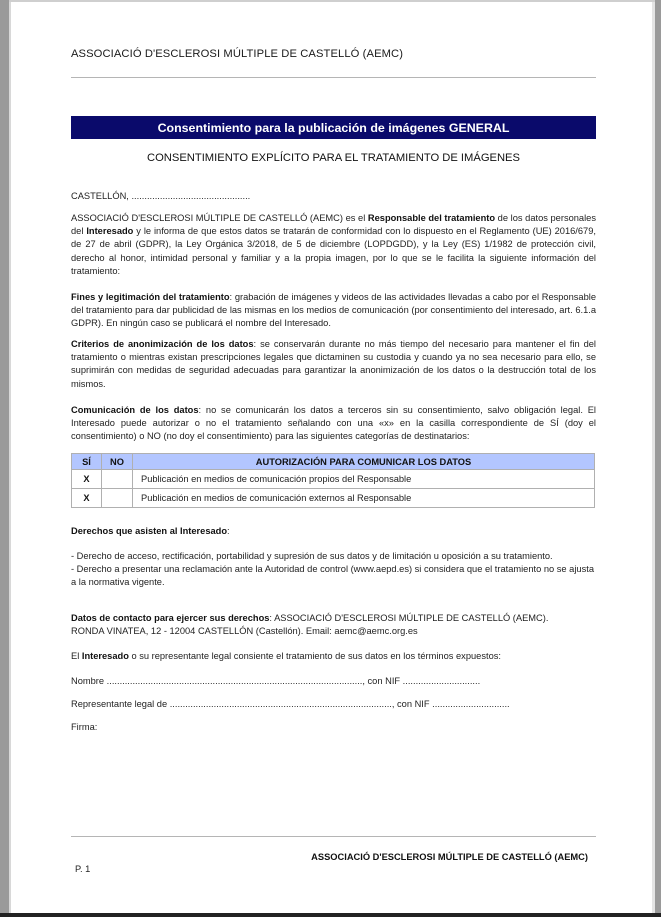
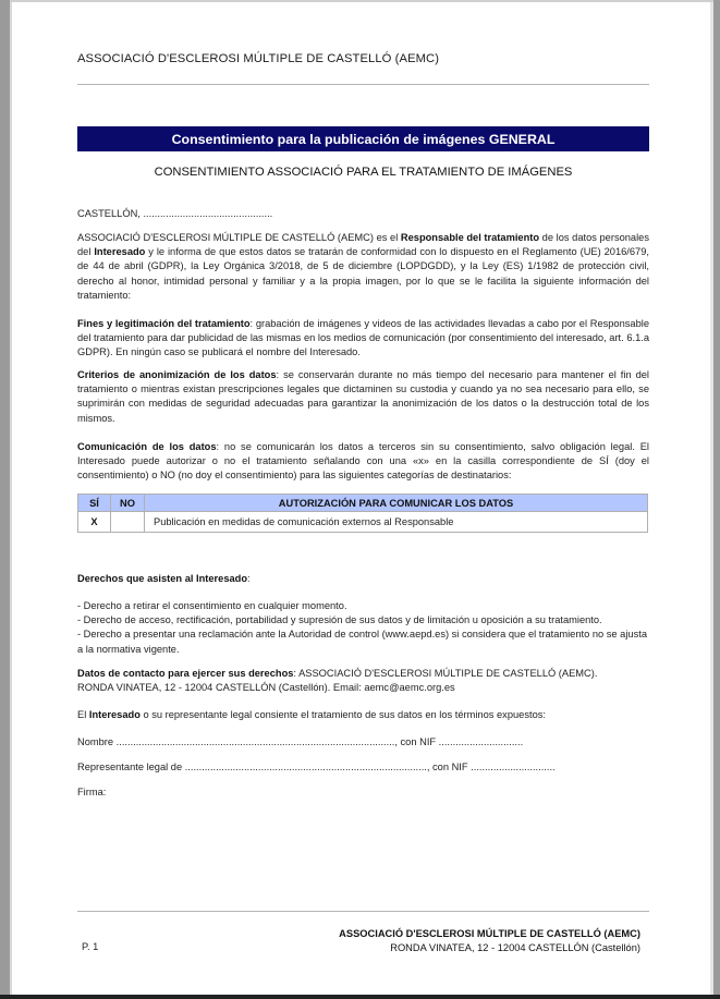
  ASSOCIACIÓ D'ESCLEROSI MÚLTIPLE DE CASTELLÓ (AEMC)
  Consentimiento para la publicación de imágenes GENERAL
- CONSENTIMIENTO EXPLÍCITO PARA EL TRATAMIENTO DE IMÁGENES
+ CONSENTIMIENTO ASSOCIACIÓ PARA EL TRATAMIENTO DE IMÁGENES
  CASTELLÓN, ..............................................
- ASSOCIACIÓ D'ESCLEROSI MÚLTIPLE DE CASTELLÓ (AEMC) es el Responsable del tratamiento de los datos personales del Interesado y le informa de que estos datos se tratarán de conformidad con lo dispuesto en el Reglamento (UE) 2016/679, de 27 de abril (GDPR), la Ley Orgánica 3/2018, de 5 de diciembre (LOPDGDD), y la Ley (ES) 1/1982 de protección civil, derecho al honor, intimidad personal y familiar y a la propia imagen, por lo que se le facilita la siguiente información del tratamiento:
+ ASSOCIACIÓ D'ESCLEROSI MÚLTIPLE DE CASTELLÓ (AEMC) es el Responsable del tratamiento de los datos personales del Interesado y le informa de que estos datos se tratarán de conformidad con lo dispuesto en el Reglamento (UE) 2016/679, de 44 de abril (GDPR), la Ley Orgánica 3/2018, de 5 de diciembre (LOPDGDD), y la Ley (ES) 1/1982 de protección civil, derecho al honor, intimidad personal y familiar y a la propia imagen, por lo que se le facilita la siguiente información del tratamiento:
  Fines y legitimación del tratamiento: grabación de imágenes y videos de las actividades llevadas a cabo por el Responsable del tratamiento para dar publicidad de las mismas en los medios de comunicación (por consentimiento del interesado, art. 6.1.a GDPR). En ningún caso se publicará el nombre del Interesado.
  Criterios de anonimización de los datos: se conservarán durante no más tiempo del necesario para mantener el fin del tratamiento o mientras existan prescripciones legales que dictaminen su custodia y cuando ya no sea necesario para ello, se suprimirán con medidas de seguridad adecuadas para garantizar la anonimización de los datos o la destrucción total de los mismos.
  Comunicación de los datos: no se comunicarán los datos a terceros sin su consentimiento, salvo obligación legal. El Interesado puede autorizar o no el tratamiento señalando con una «x» en la casilla correspondiente de SÍ (doy el consentimiento) o NO (no doy el consentimiento) para las siguientes categorías de destinatarios:
  SÍ	NO	AUTORIZACIÓN PARA COMUNICAR LOS DATOS
- X		Publicación en medios de comunicación propios del Responsable
- X		Publicación en medios de comunicación externos al Responsable
+ X		Publicación en medidas de comunicación externos al Responsable
  Derechos que asisten al Interesado:
+ - Derecho a retirar el consentimiento en cualquier momento.
  - Derecho de acceso, rectificación, portabilidad y supresión de sus datos y de limitación u oposición a su tratamiento.
  - Derecho a presentar una reclamación ante la Autoridad de control (www.aepd.es) si considera que el tratamiento no se ajusta a la normativa vigente.
  Datos de contacto para ejercer sus derechos: ASSOCIACIÓ D'ESCLEROSI MÚLTIPLE DE CASTELLÓ (AEMC).
  RONDA VINATEA, 12 - 12004 CASTELLÓN (Castellón). Email: aemc@aemc.org.es
  El Interesado o su representante legal consiente el tratamiento de sus datos en los términos expuestos:
  Nombre ..................................................................................................., con NIF ..............................
  Representante legal de ......................................................................................, con NIF ..............................
  Firma:
  P. 1
  ASSOCIACIÓ D'ESCLEROSI MÚLTIPLE DE CASTELLÓ (AEMC)
+ RONDA VINATEA, 12 - 12004 CASTELLÓN (Castellón)
